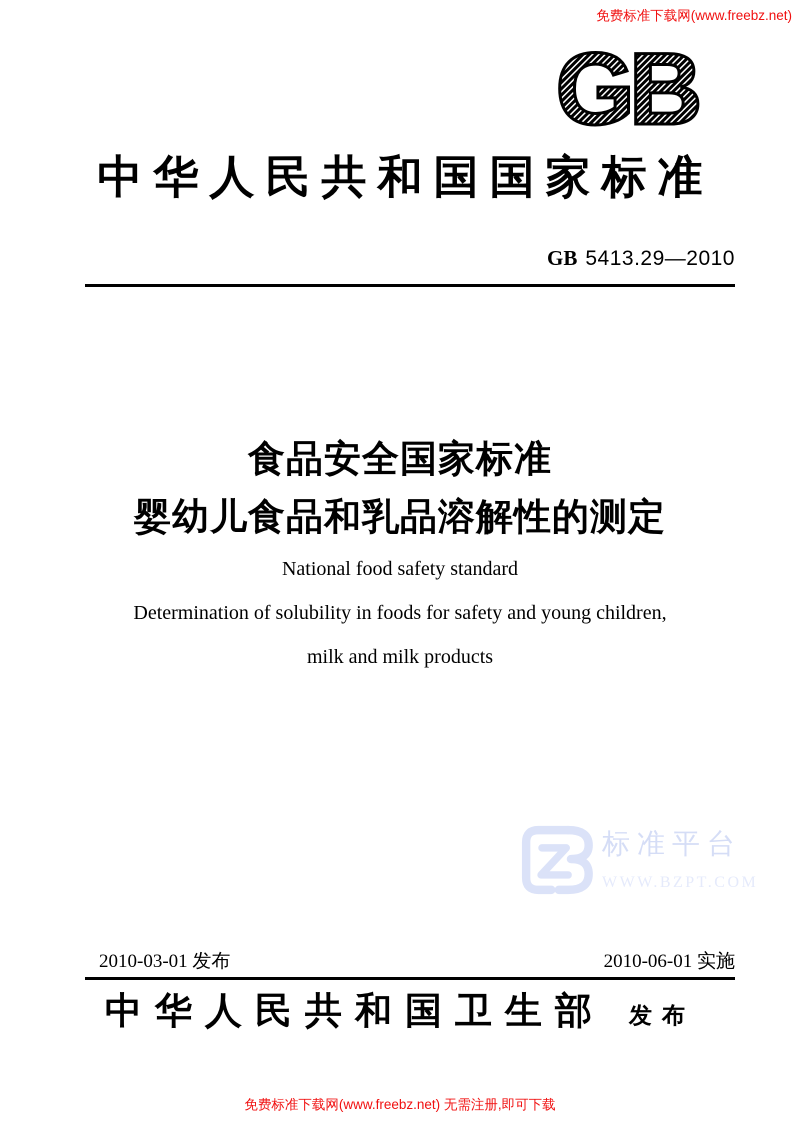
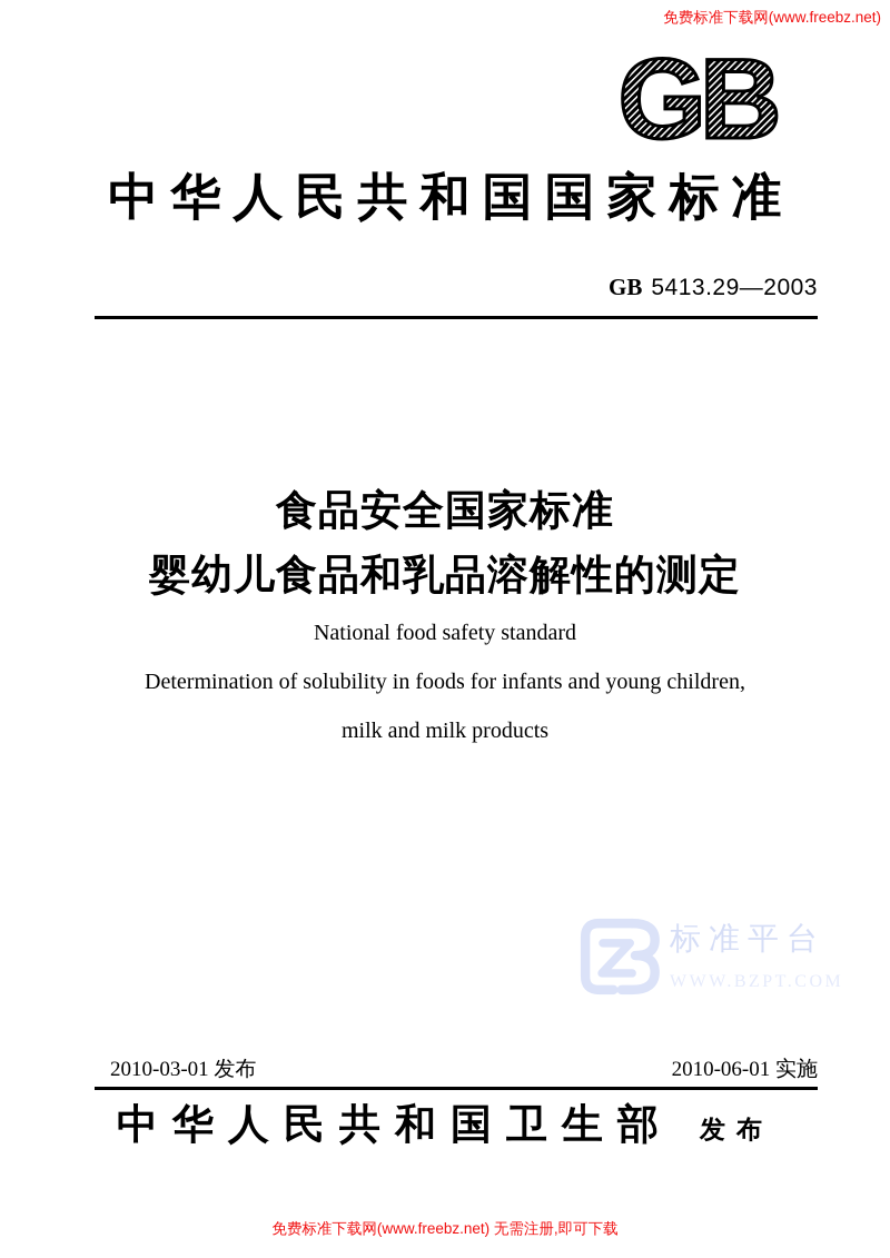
  免费标准下载网(www.freebz.net)
  GB
  中华人民共和国国家标准
- GB 5413.29—2010
+ GB 5413.29—2003
  食品安全国家标准
  婴幼儿食品和乳品溶解性的测定
  National food safety standard
- Determination of solubility in foods for safety and young children,
+ Determination of solubility in foods for infants and young children,
  milk and milk products
  标准平台
  WWW.BZPT.COM
  2010-03-01 发布
  2010-06-01 实施
  中华人民共和国卫生部 发布
  免费标准下载网(www.freebz.net) 无需注册,即可下载
